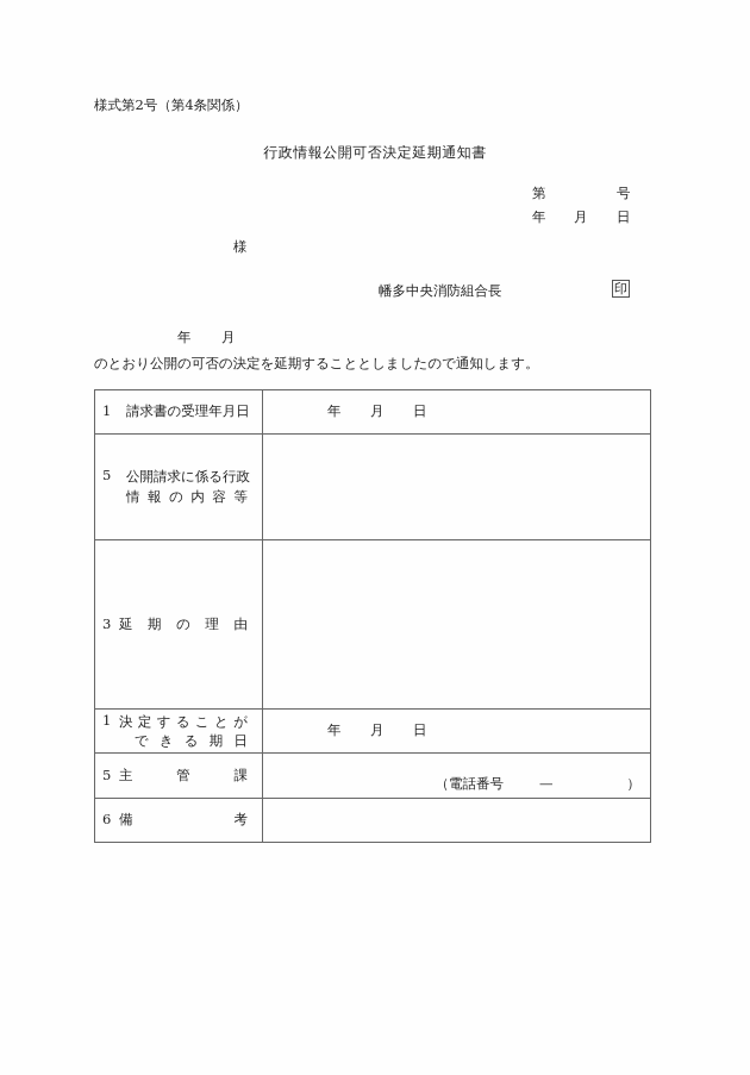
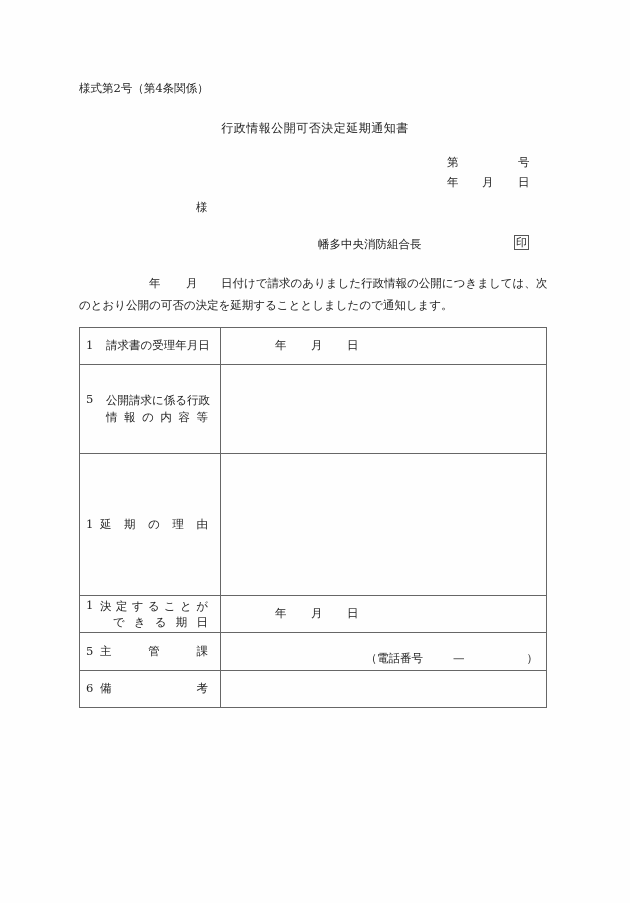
  様式第2号（第4条関係）
  行政情報公開可否決定延期通知書
  第
  号
  年
  月
  日
  様
  幡多中央消防組合長
  印
  年
  月
+ 日付けで請求のありました行政情報の公開につきましては、次
  のとおり公開の可否の決定を延期することとしましたので通知します。
  1 請求書の受理年月日	年 月 日
  5 公開請求に係る行政情 報 の 内 容 等
- 3 延 期 の 理 由
+ 1 延 期 の 理 由
  1 決 定 す る こ と が で き る 期 日	年 月 日
  5 主 管 課	（電話番号 — ）
  6 備 考
